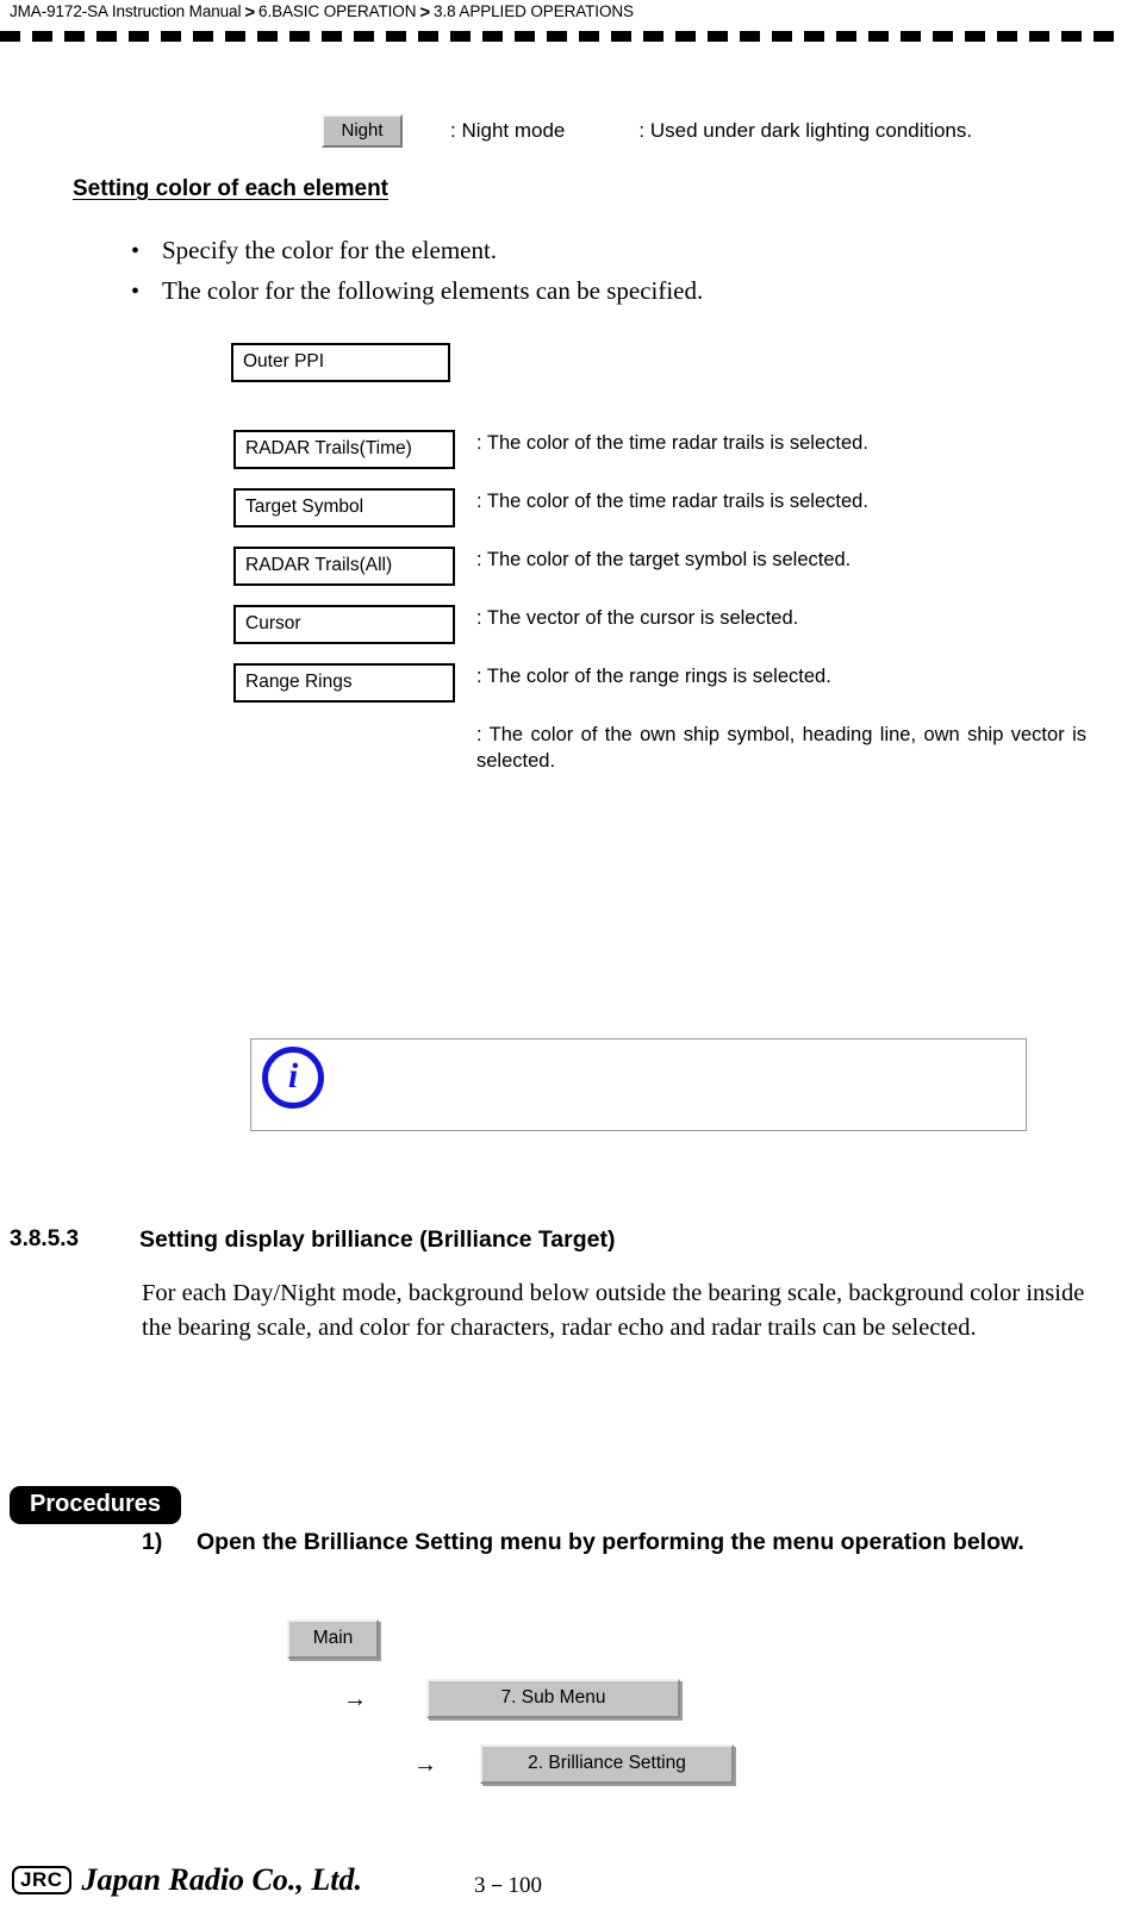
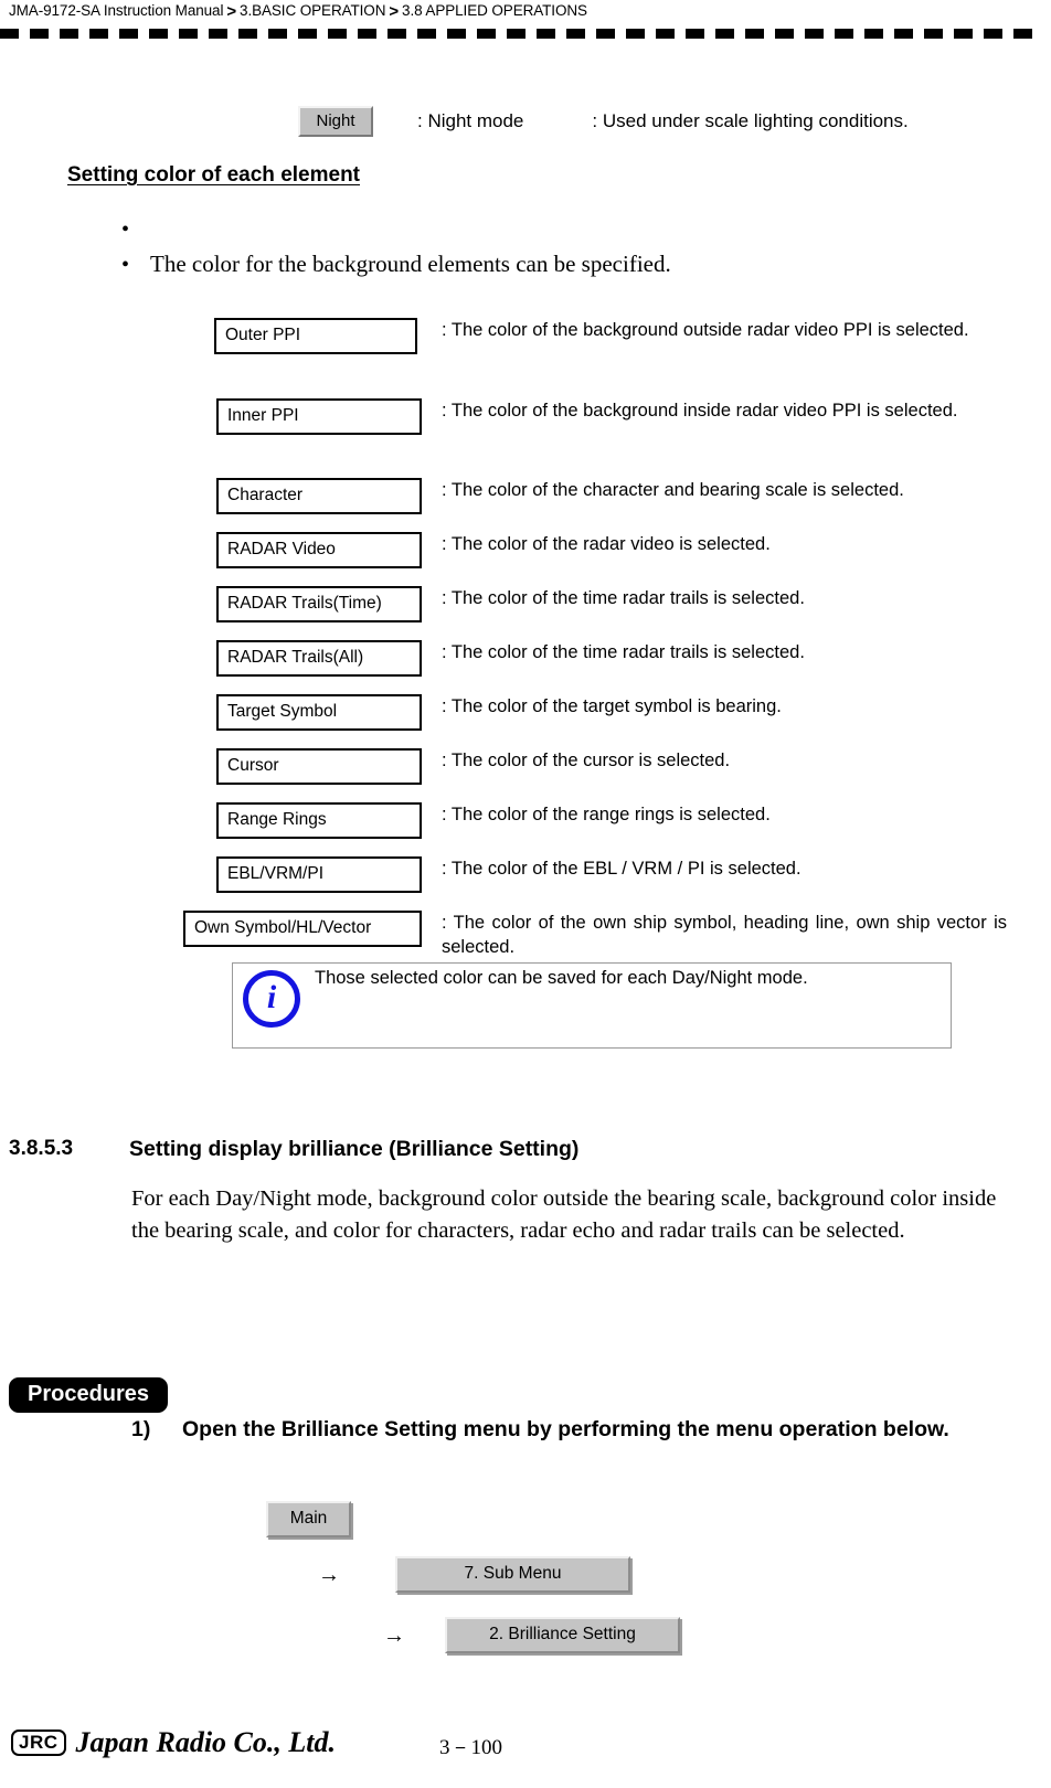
- JMA-9172-SA Instruction Manual > 6.BASIC OPERATION > 3.8 APPLIED OPERATIONS
+ JMA-9172-SA Instruction Manual > 3.BASIC OPERATION > 3.8 APPLIED OPERATIONS
  Night
  : Night mode
- : Used under dark lighting conditions.
+ : Used under scale lighting conditions.
  Setting color of each element
  •
- Specify the color for the element.
  •
- The color for the following elements can be specified.
+ The color for the background elements can be specified.
  Outer PPI
+ : The color of the background outside radar video PPI is selected.
+ Inner PPI
+ : The color of the background inside radar video PPI is selected.
+ Character
+ : The color of the character and bearing scale is selected.
+ RADAR Video
+ : The color of the radar video is selected.
  RADAR Trails(Time)
  : The color of the time radar trails is selected.
- Target Symbol
+ RADAR Trails(All)
  : The color of the time radar trails is selected.
- RADAR Trails(All)
+ Target Symbol
- : The color of the target symbol is selected.
+ : The color of the target symbol is bearing.
  Cursor
- : The vector of the cursor is selected.
+ : The color of the cursor is selected.
  Range Rings
  : The color of the range rings is selected.
+ EBL/VRM/PI
+ : The color of the EBL / VRM / PI is selected.
+ Own Symbol/HL/Vector
  : The color of the own ship symbol, heading line, own ship vector is selected.
  i
+ Those selected color can be saved for each Day/Night mode.
  3.8.5.3
- Setting display brilliance (Brilliance Target)
+ Setting display brilliance (Brilliance Setting)
- For each Day/Night mode, background below outside the bearing scale, background color inside the bearing scale, and color for characters, radar echo and radar trails can be selected.
+ For each Day/Night mode, background color outside the bearing scale, background color inside the bearing scale, and color for characters, radar echo and radar trails can be selected.
  Procedures
  1)
  Open the Brilliance Setting menu by performing the menu operation below.
  Main
  →
  7. Sub Menu
  →
  2. Brilliance Setting
  JRC
  Japan Radio Co., Ltd.
  3－100
